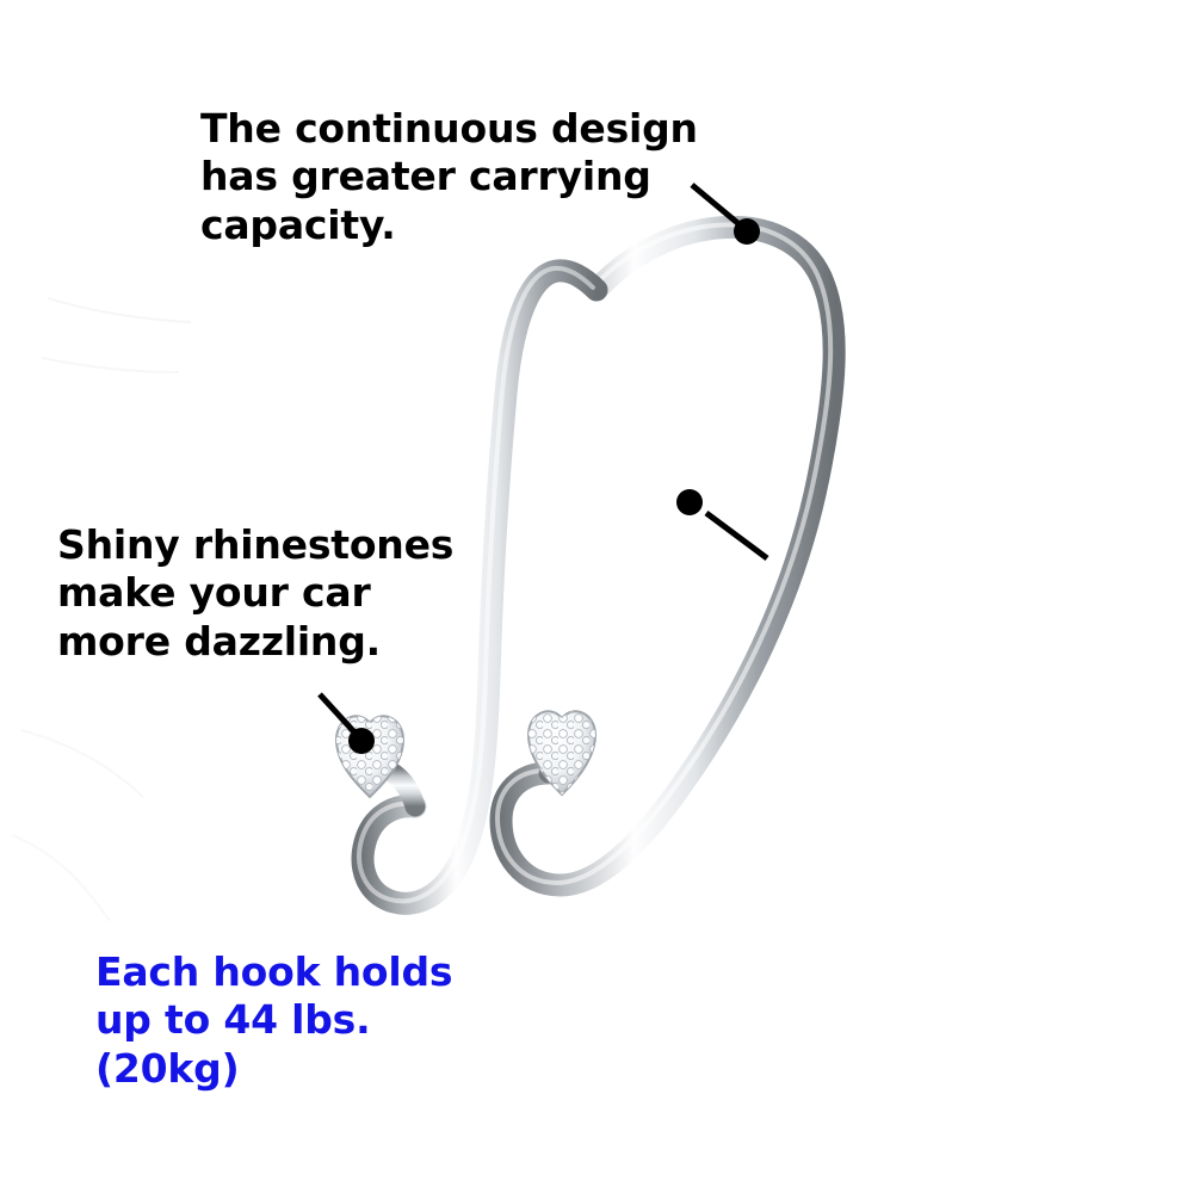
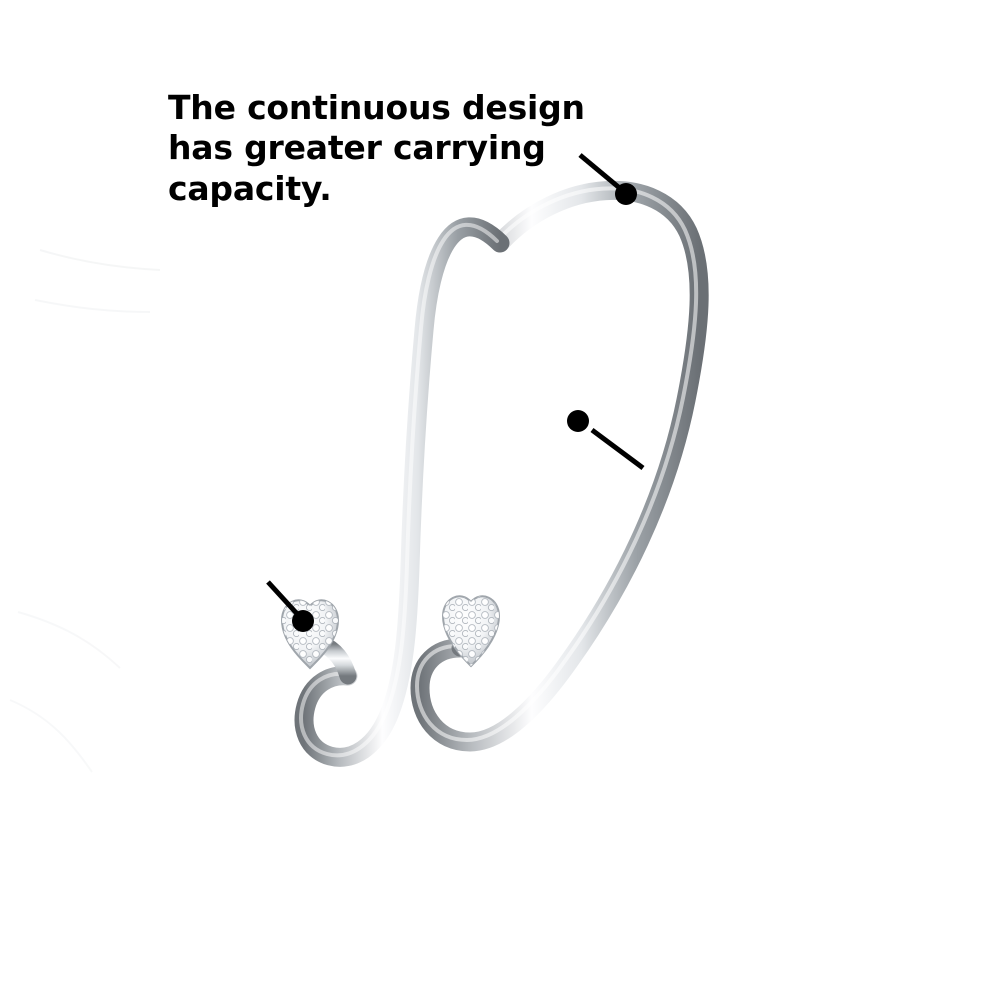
  The continuous design
  has greater carrying
  capacity.
- Shiny rhinestones
- make your car
- more dazzling.
- Each hook holds
- up to 44 lbs.
- (20kg)
